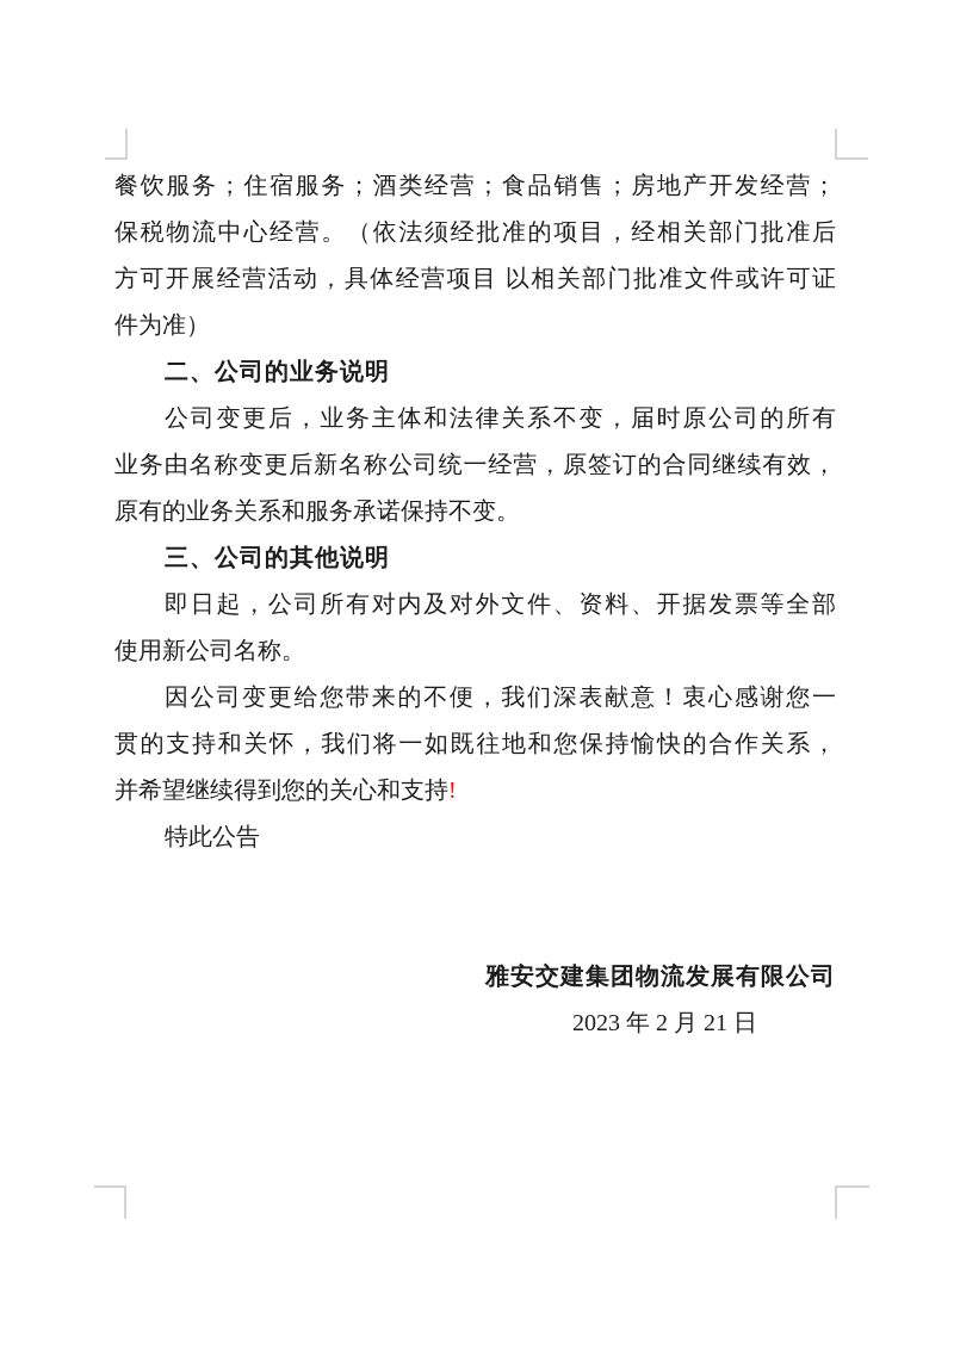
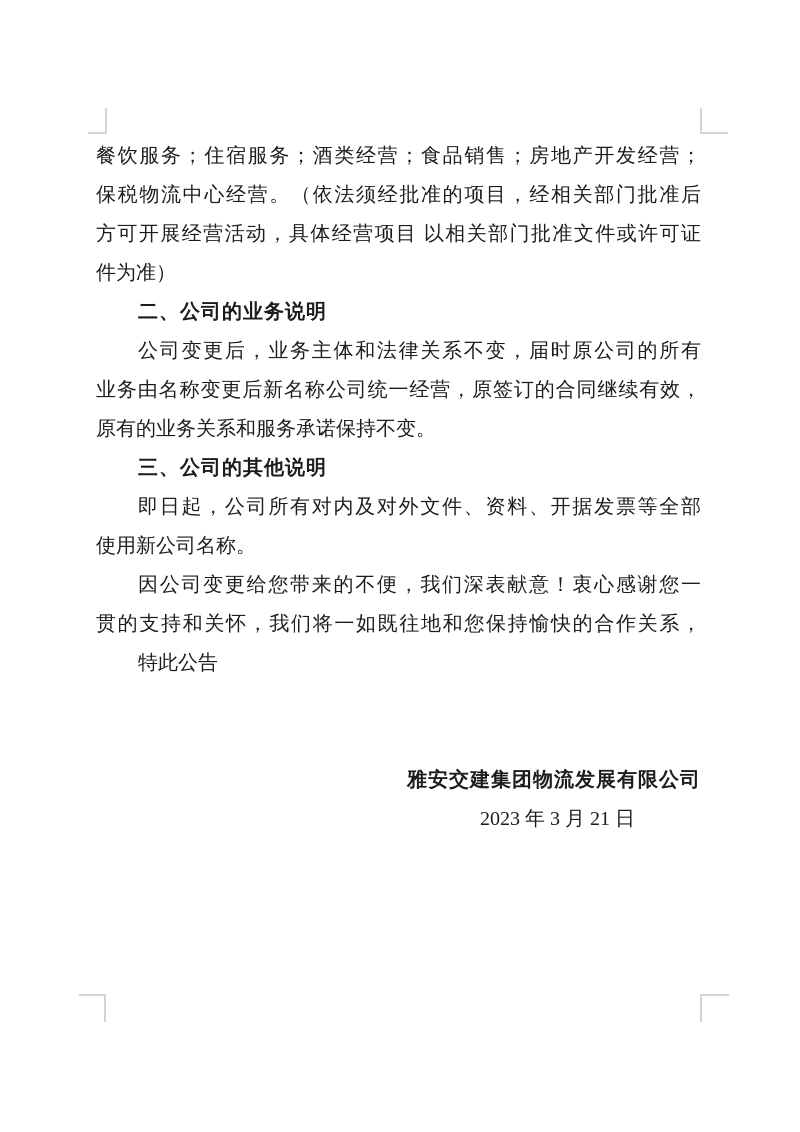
  餐饮服务；住宿服务；酒类经营；食品销售；房地产开发经营；
  保税物流中心经营。（依法须经批准的项目，经相关部门批准后
  方可开展经营活动，具体经营项目 以相关部门批准文件或许可证
  件为准）
  二、公司的业务说明
  公司变更后，业务主体和法律关系不变，届时原公司的所有
  业务由名称变更后新名称公司统一经营，原签订的合同继续有效，
  原有的业务关系和服务承诺保持不变。
  三、公司的其他说明
  即日起，公司所有对内及对外文件、资料、开据发票等全部
  使用新公司名称。
  因公司变更给您带来的不便，我们深表献意！衷心感谢您一
  贯的支持和关怀，我们将一如既往地和您保持愉快的合作关系，
- 并希望继续得到您的关心和支持!
  特此公告
  雅安交建集团物流发展有限公司
- 2023 年 2 月 21 日
+ 2023 年 3 月 21 日
